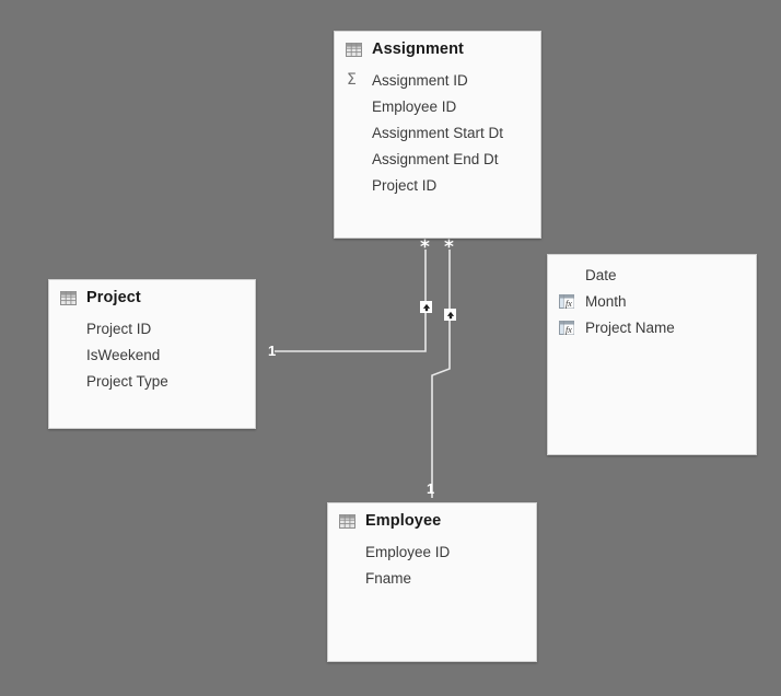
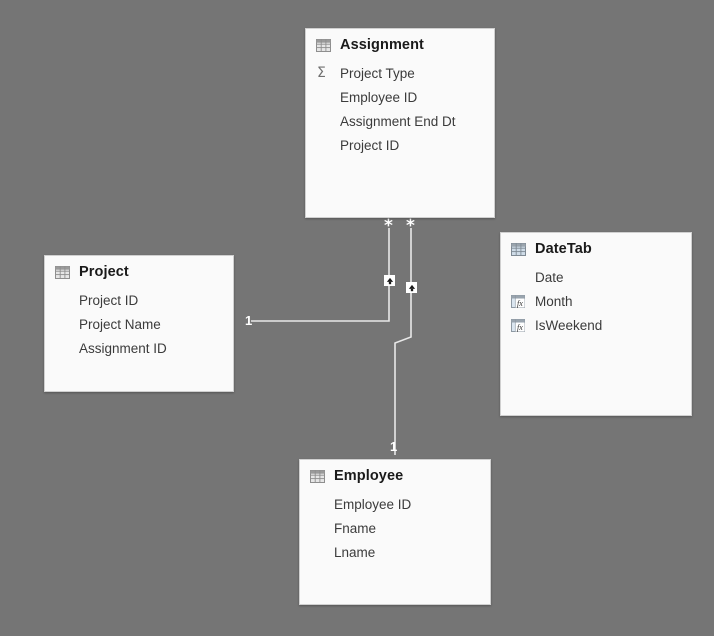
  *
  1
  *
  1
  Assignment
  Σ
- Assignment ID
+ Project Type
  Employee ID
- Assignment Start Dt
  Assignment End Dt
  Project ID
+ DateTab
  Date
  fx
  Month
  fx
- Project Name
+ IsWeekend
  Project
  Project ID
- IsWeekend
+ Project Name
- Project Type
+ Assignment ID
  Employee
  Employee ID
  Fname
+ Lname
